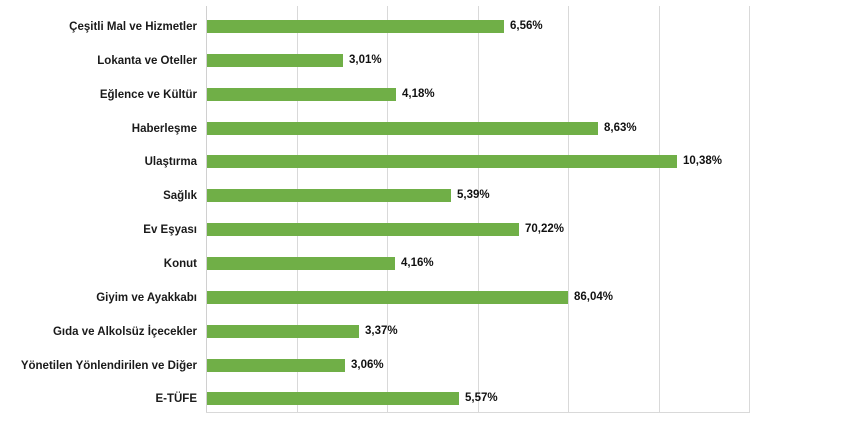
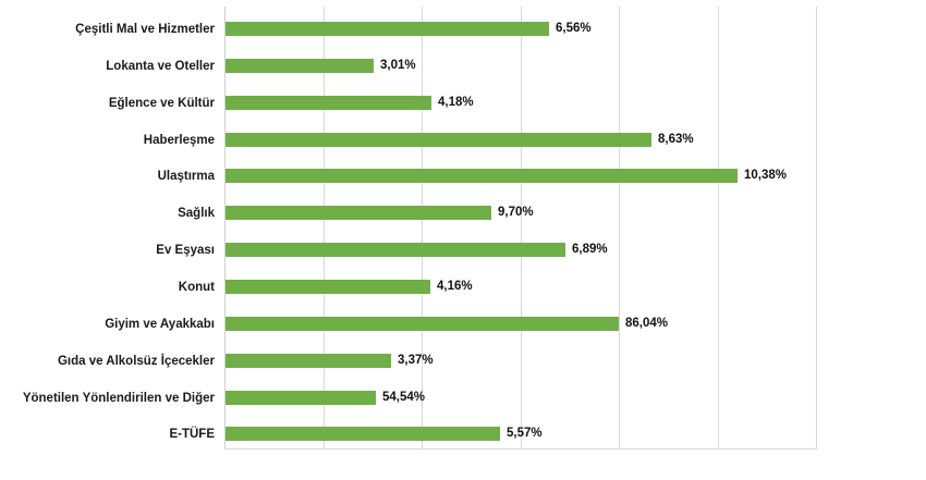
  Çeşitli Mal ve Hizmetler
  6,56%
  Lokanta ve Oteller
  3,01%
  Eğlence ve Kültür
  4,18%
  Haberleşme
  8,63%
  Ulaştırma
  10,38%
  Sağlık
- 5,39%
+ 9,70%
  Ev Eşyası
- 70,22%
+ 6,89%
  Konut
  4,16%
  Giyim ve Ayakkabı
  86,04%
  Gıda ve Alkolsüz İçecekler
  3,37%
  Yönetilen Yönlendirilen ve Diğer
- 3,06%
+ 54,54%
  E-TÜFE
  5,57%
